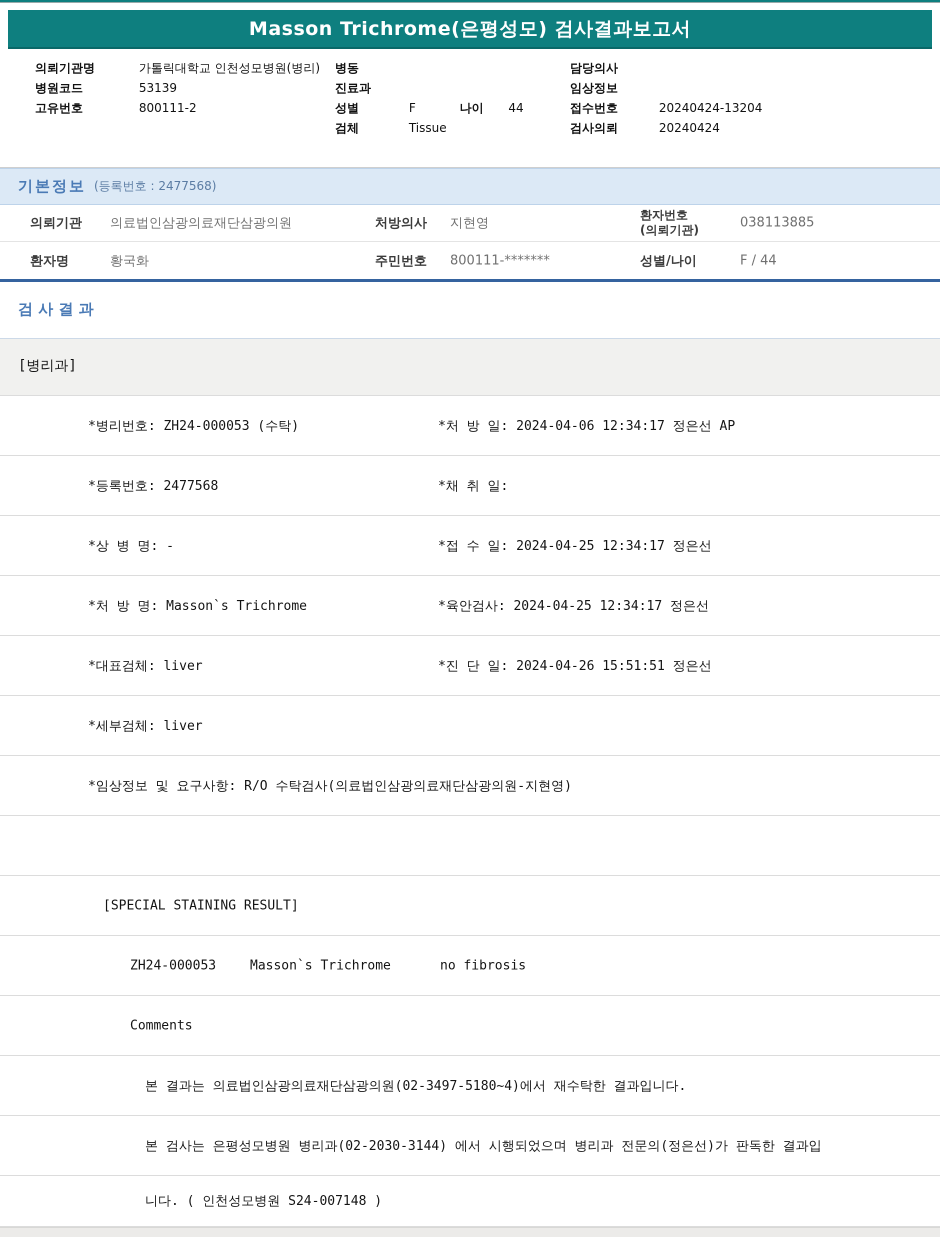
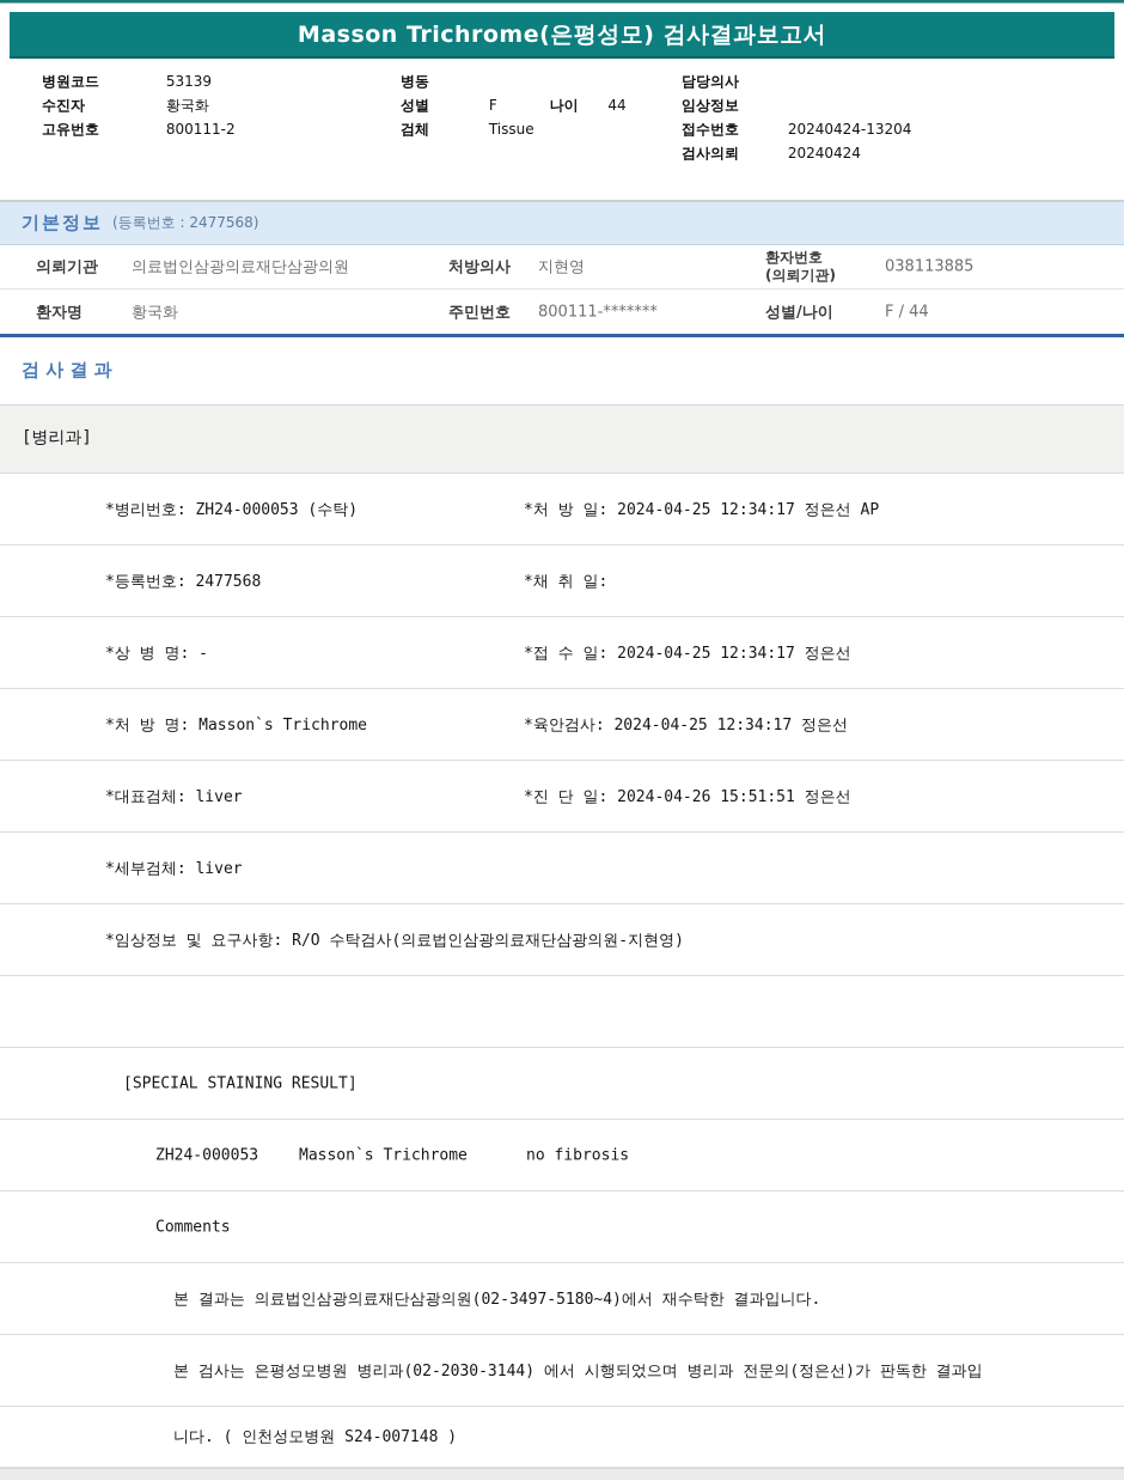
  Masson Trichrome(은평성모) 검사결과보고서
- 의뢰기관명 가톨릭대학교 인천성모병원(병리)
  병원코드 53139
+ 수진자 황국화
  고유번호 800111-2
  병동
- 진료과
  성별 F 나이 44
  검체 Tissue
  담당의사
  임상정보
  접수번호 20240424-13204
  검사의뢰 20240424
  기본정보
  (등록번호 : 2477568)
  의뢰기관
  의료법인삼광의료재단삼광의원
  처방의사
  지현영
  환자번호
  (의뢰기관)
  038113885
  환자명
  황국화
  주민번호
  800111-*******
  성별/나이
  F / 44
  검 사 결 과
  [병리과]
  *병리번호: ZH24-000053 (수탁)
- *처 방 일: 2024-04-06 12:34:17 정은선 AP
+ *처 방 일: 2024-04-25 12:34:17 정은선 AP
  *등록번호: 2477568
  *채 취 일:
  *상 병 명: -
  *접 수 일: 2024-04-25 12:34:17 정은선
  *처 방 명: Masson`s Trichrome
  *육안검사: 2024-04-25 12:34:17 정은선
  *대표검체: liver
  *진 단 일: 2024-04-26 15:51:51 정은선
  *세부검체: liver
  *임상정보 및 요구사항: R/O 수탁검사(의료법인삼광의료재단삼광의원-지현영)
  [SPECIAL STAINING RESULT]
  ZH24-000053
  Masson`s Trichrome
  no fibrosis
  Comments
  본 결과는 의료법인삼광의료재단삼광의원(02-3497-5180~4)에서 재수탁한 결과입니다.
  본 검사는 은평성모병원 병리과(02-2030-3144) 에서 시행되었으며 병리과 전문의(정은선)가 판독한 결과입
  니다. ( 인천성모병원 S24-007148 )
